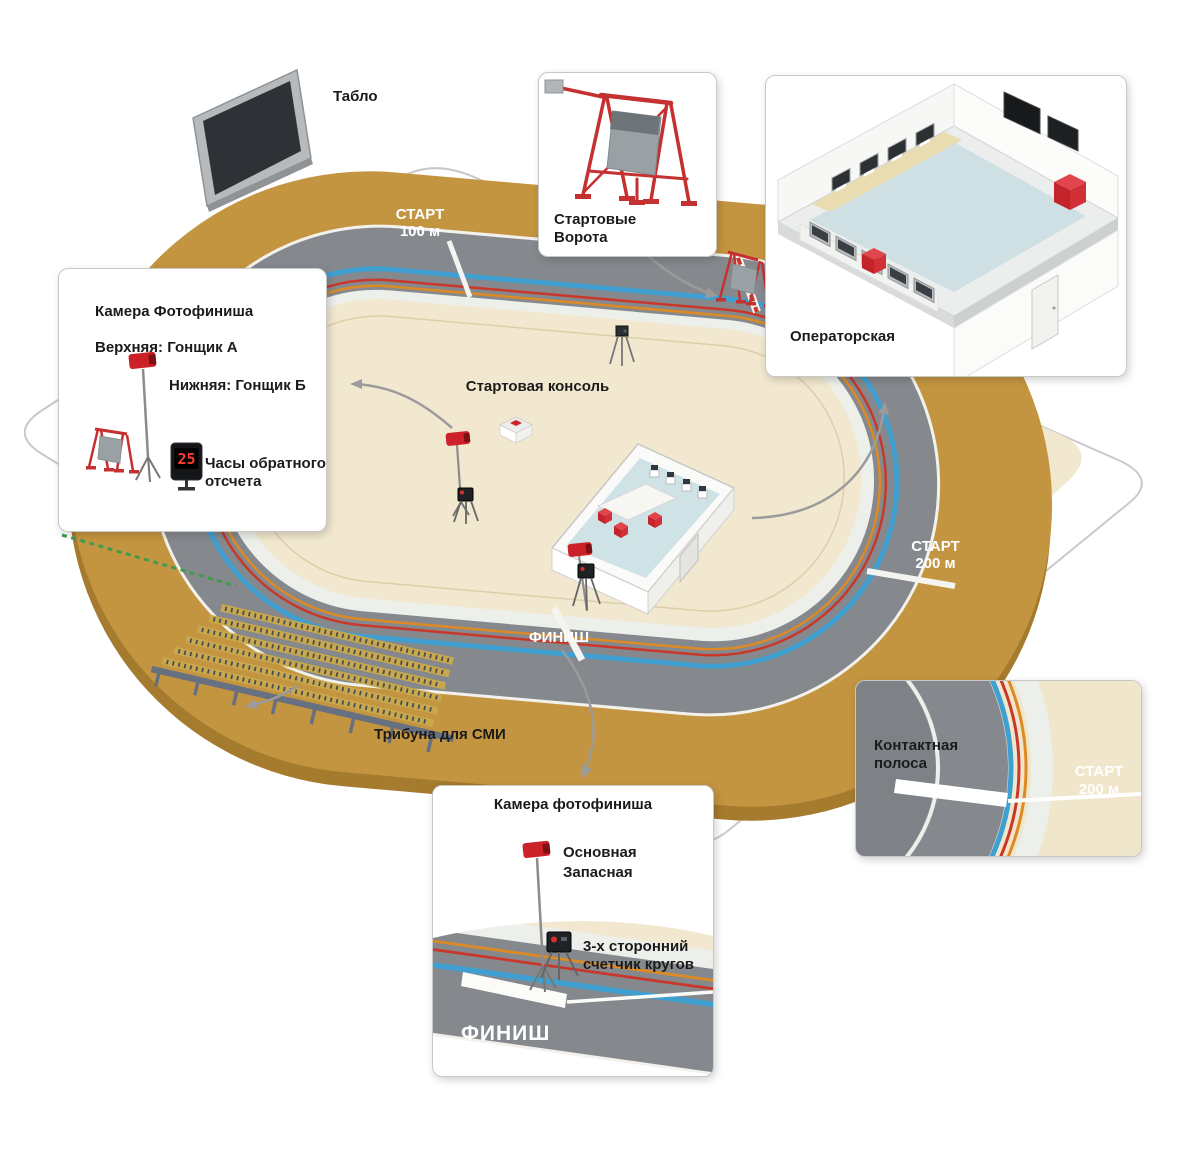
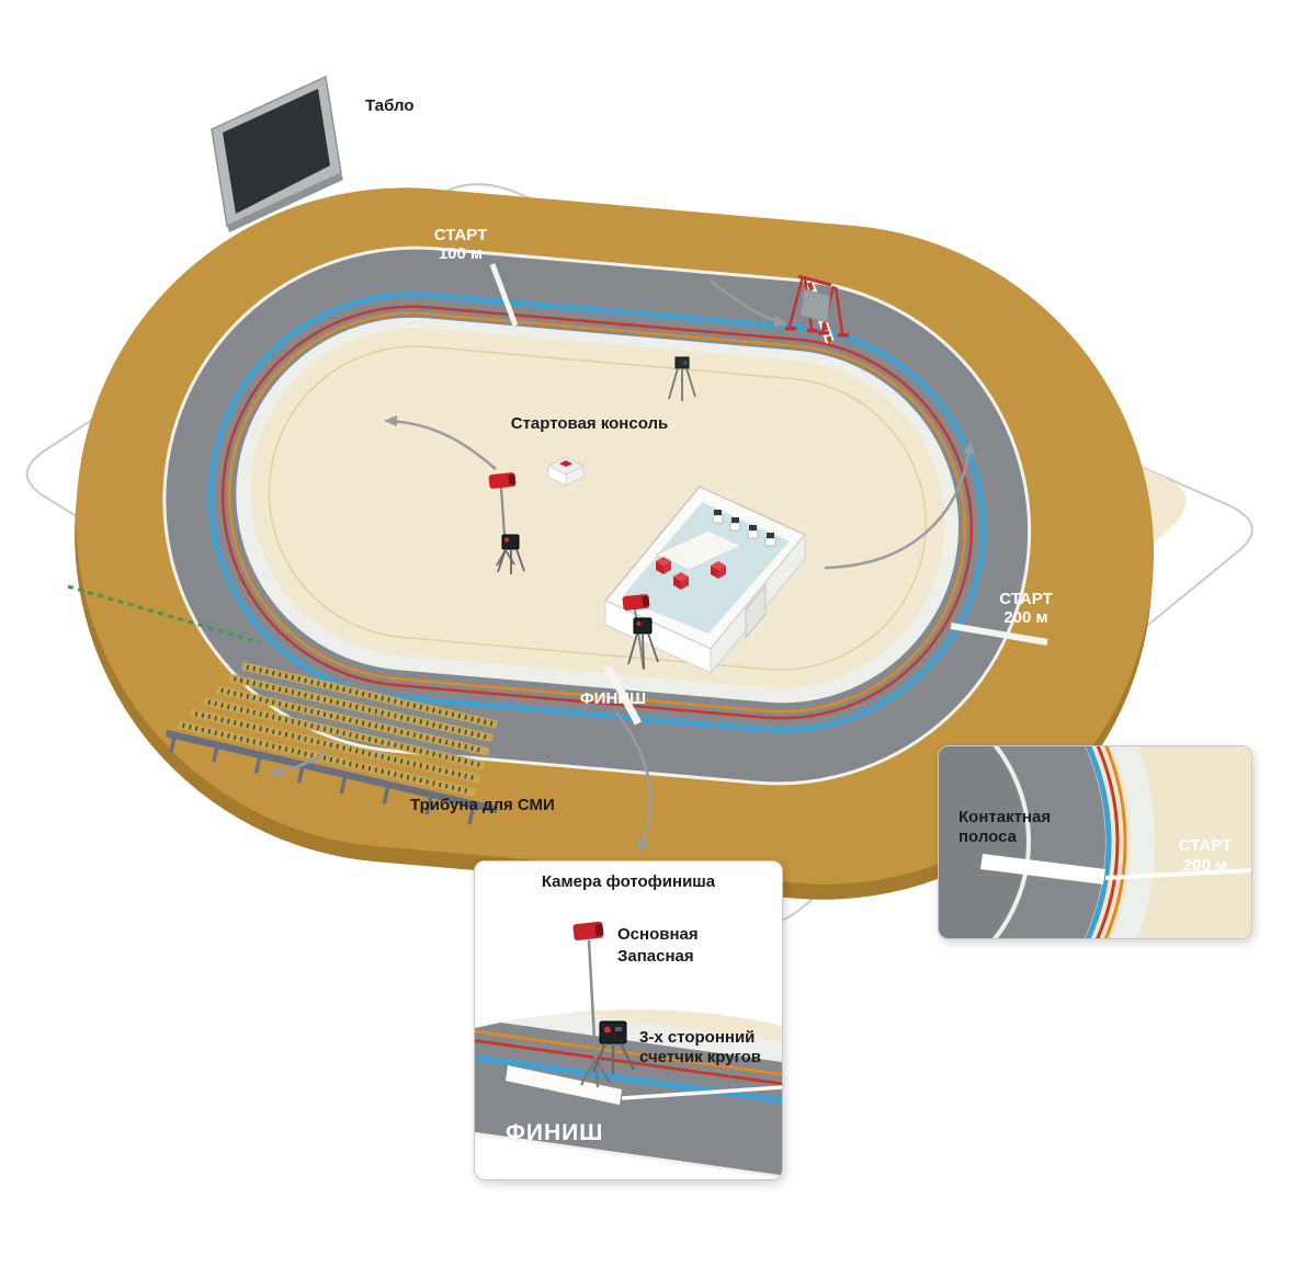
  Табло
  СТАРТ
  100 м
  Стартовая консоль
  СТАРТ
  200 м
  ФИНИШ
  Трибуна для СМИ
- Стартовые
- Ворота
- Операторская
- 25
- Камера Фотофиниша
- Верхняя: Гонщик А
- Нижняя: Гонщик Б
- Часы обратного
- отсчета
  Камера фотофиниша
  Основная
  Запасная
  3-х сторонний
  счетчик кругов
  ФИНИШ
  Контактная
  полоса
  СТАРТ
  200 м
